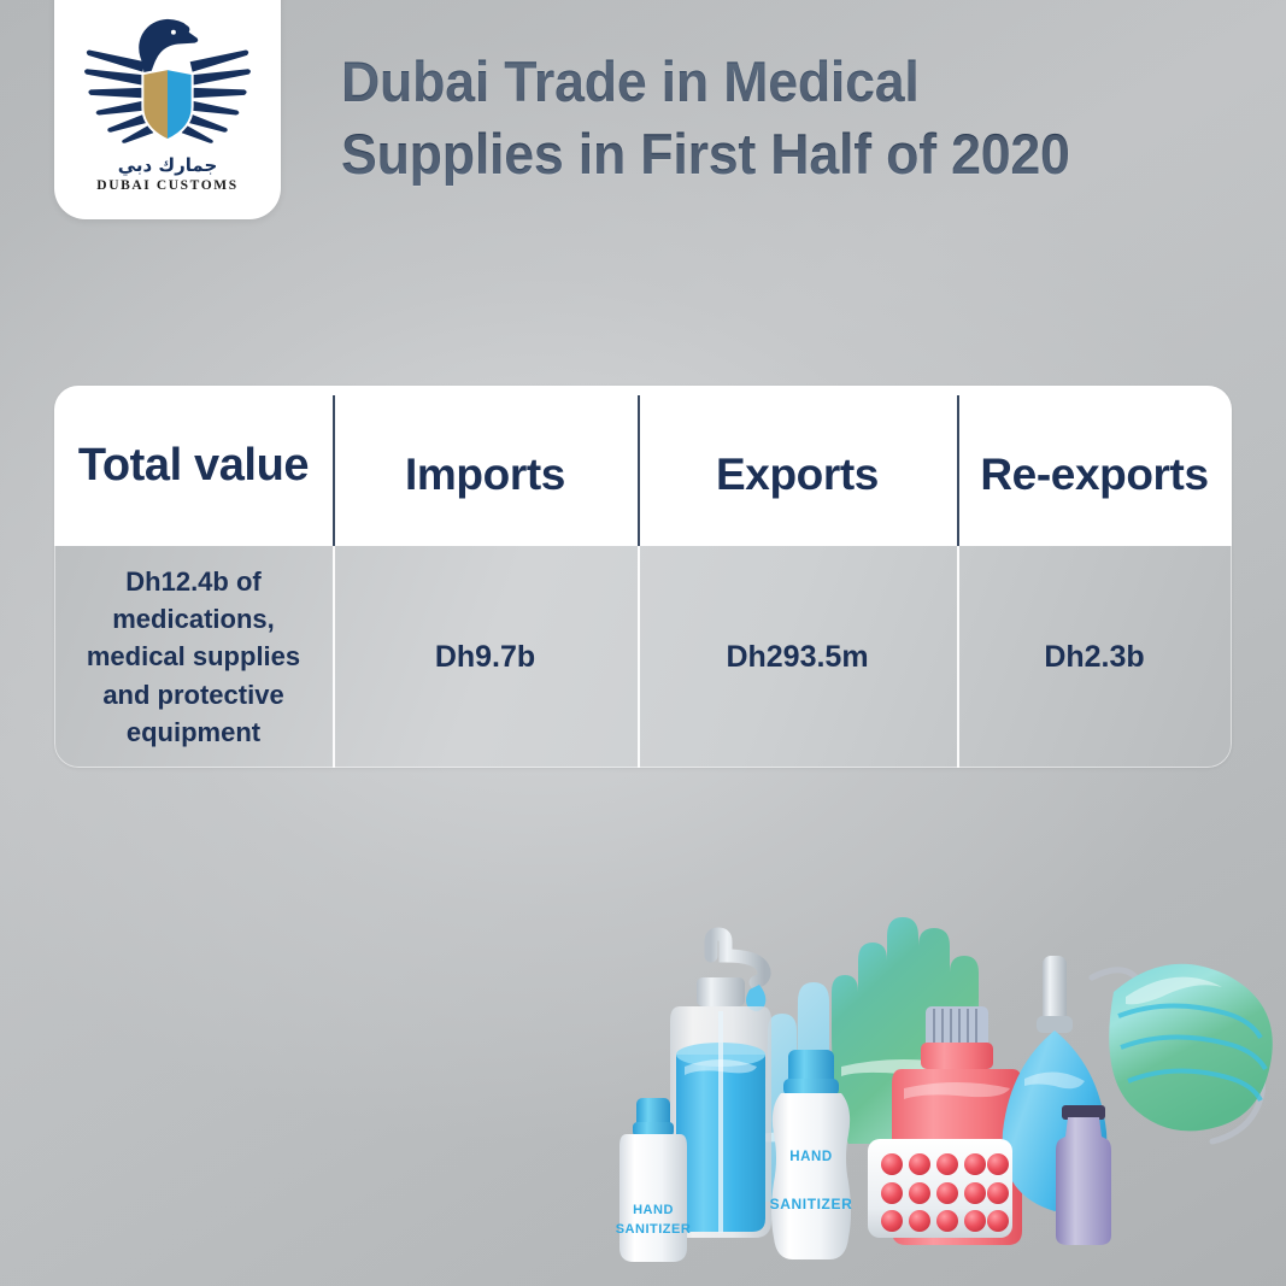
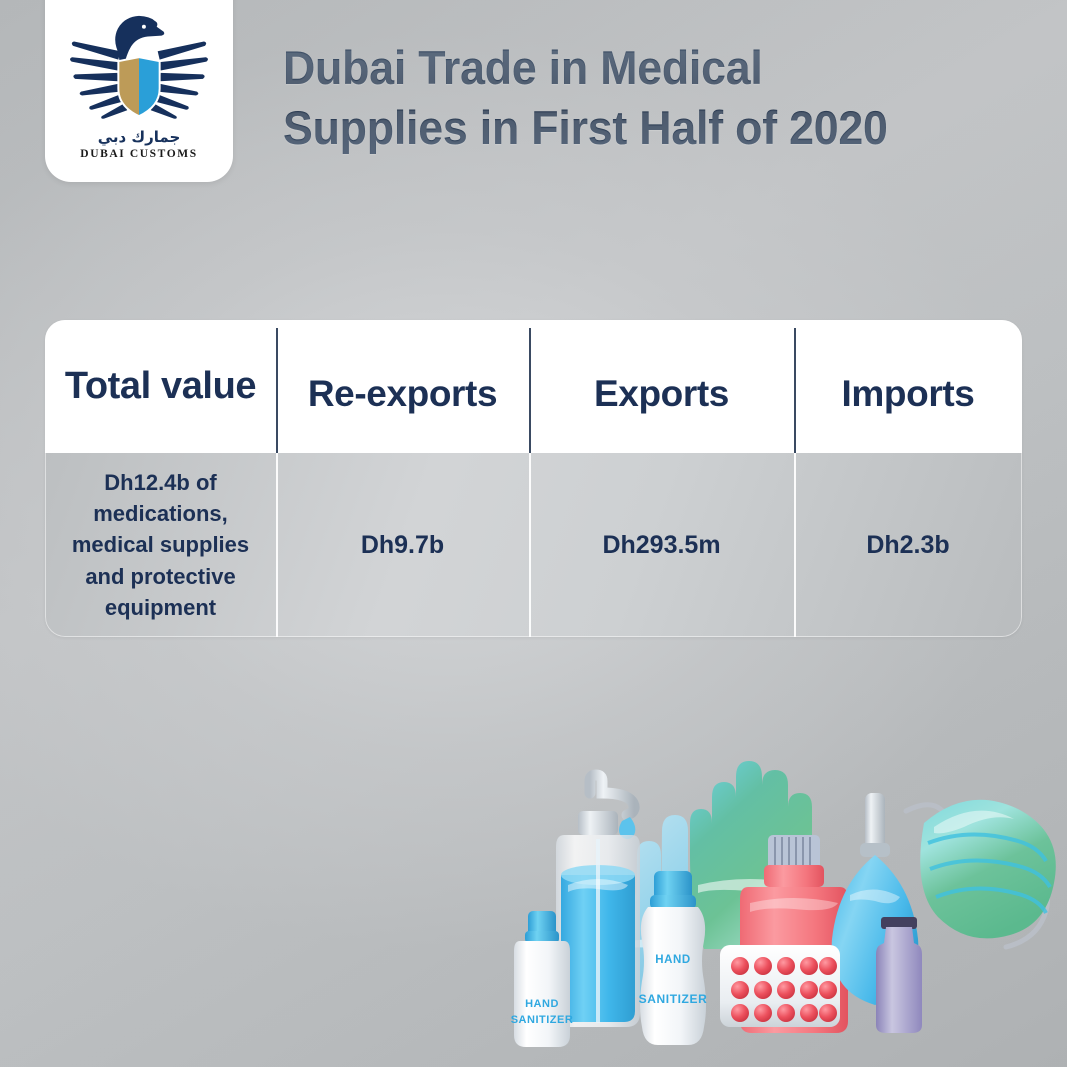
  جمارك دبي
  DUBAI CUSTOMS
  Dubai Trade in Medical
  Supplies in First Half of 2020
  Total value
- Imports
+ Re-exports
  Exports
- Re-exports
+ Imports
  Dh12.4b of medications, medical supplies and protective equipment
  Dh9.7b
  Dh293.5m
  Dh2.3b
  HAND
  SANITIZER
  HAND
  SANITIZER
